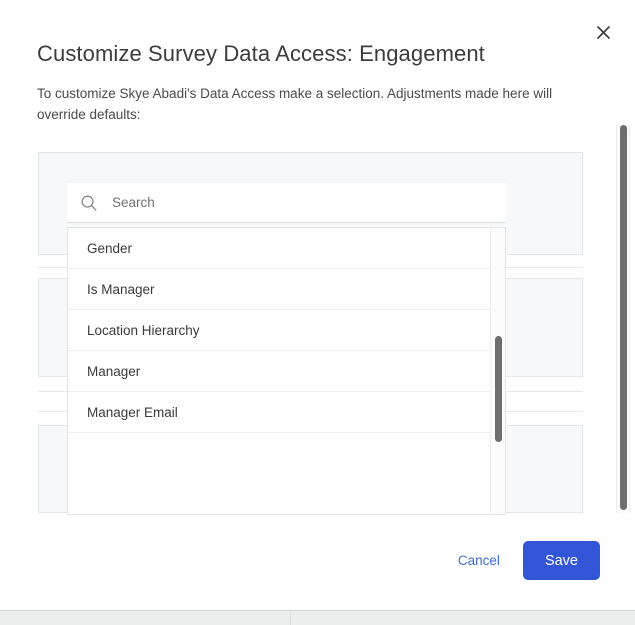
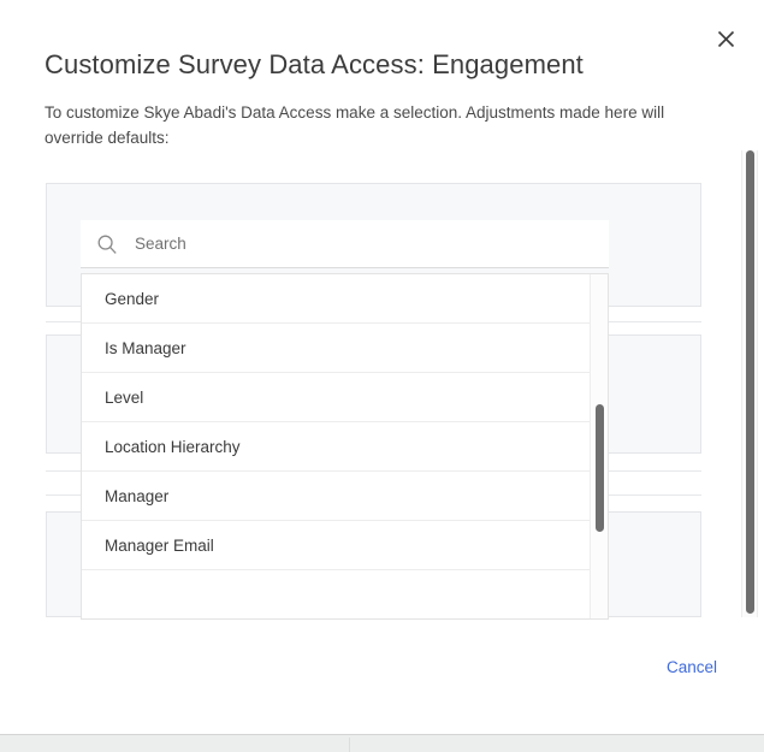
  Customize Survey Data Access: Engagement
  To customize Skye Abadi's Data Access make a selection. Adjustments made here will override defaults:
  Search
  Gender
  Is Manager
+ Level
  Location Hierarchy
  Manager
  Manager Email
  Cancel
- Save
